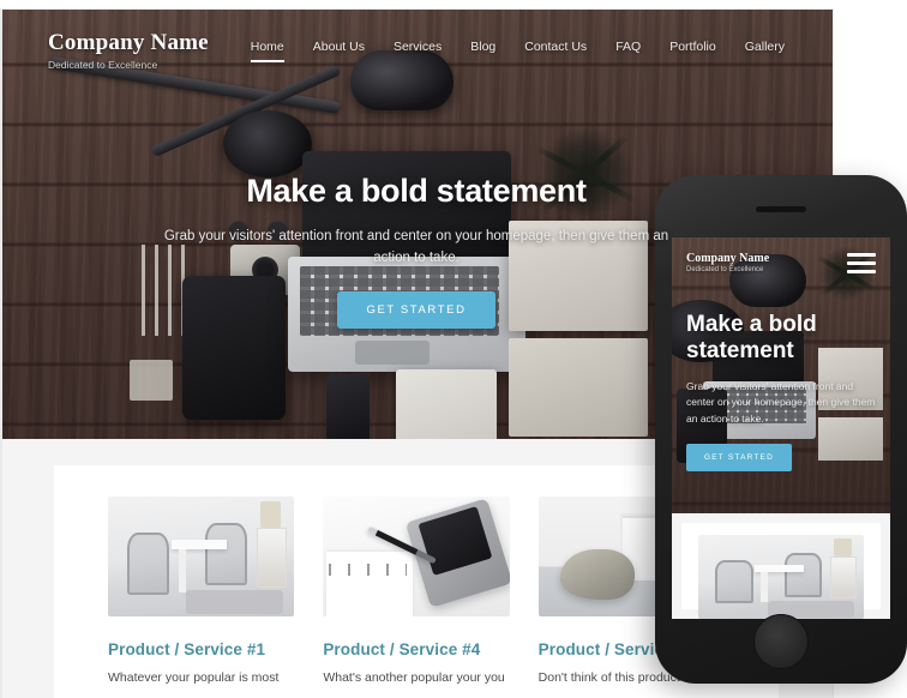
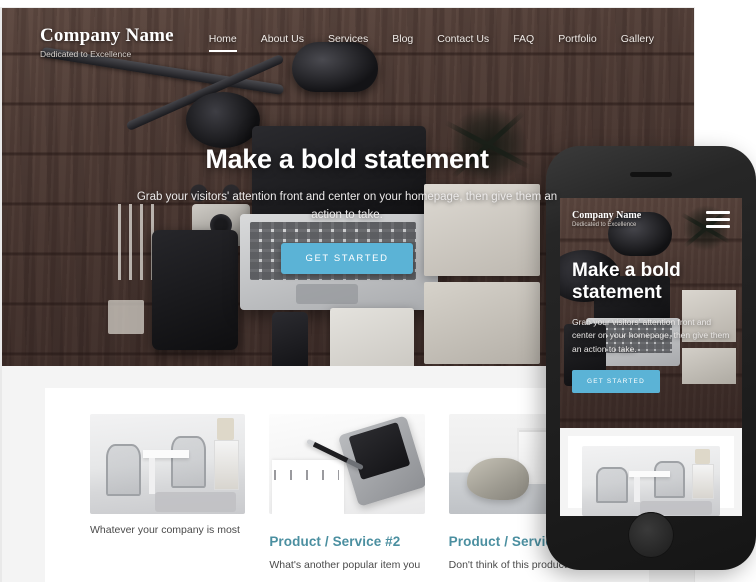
  Company Name
  Dedicated to Excellence
  Home
  About Us
  Services
  Blog
  Contact Us
  FAQ
  Portfolio
  Gallery
  Make a bold statement
  Grab your visitors' attention front and center on your homepage, then give them an action to take.
  GET STARTED
- Product / Service #1
- Whatever your popular is most
+ Whatever your company is most
- Product / Service #4
+ Product / Service #2
- What's another popular your you
+ What's another popular item you
  Product / Servi
  Don't think of this produc
  Company Name
  Make a bold statement
  Grab your visitors' attention front and center on your homepage, then give them an action to take.
